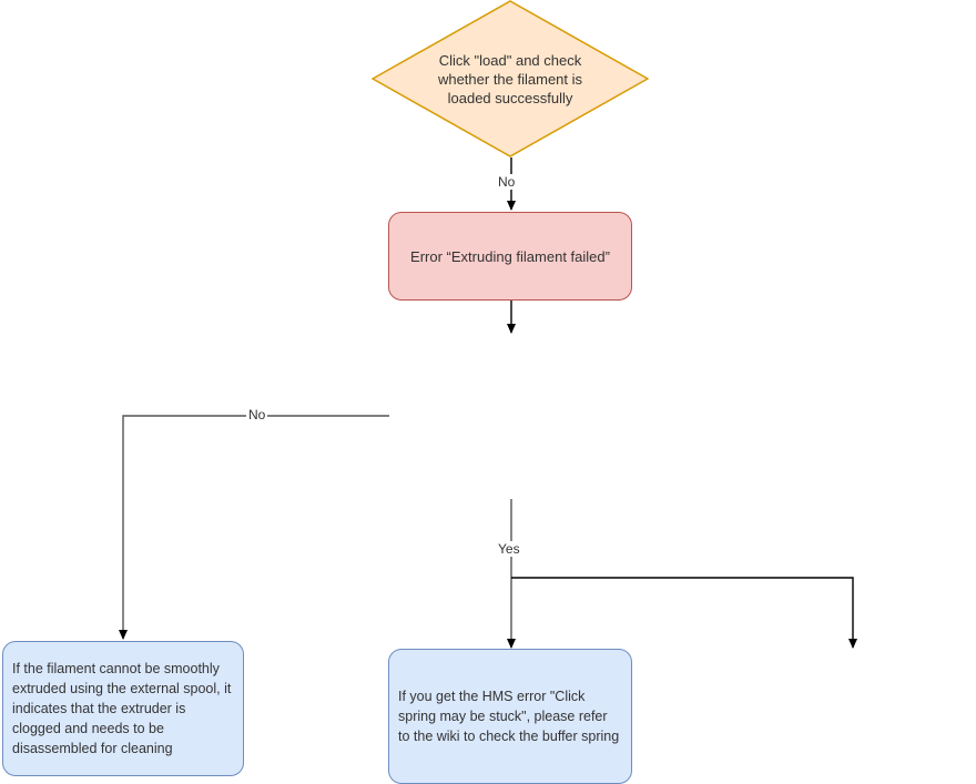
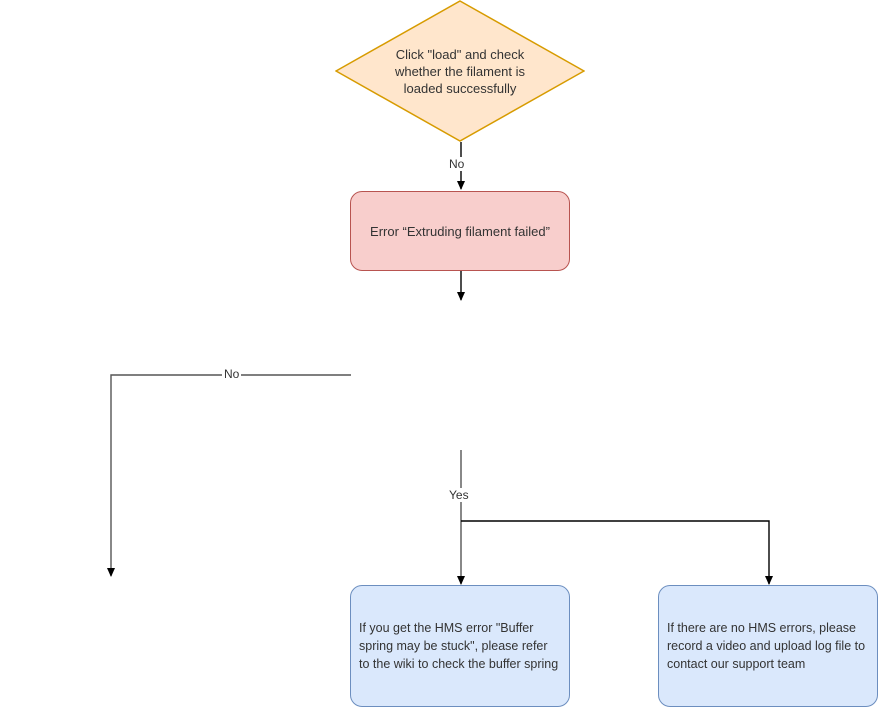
  Click "load" and check
  whether the filament is
  loaded successfully
  Error “Extruding filament failed”
- If the filament cannot be smoothly extruded using the external spool, it indicates that the extruder is clogged and needs to be disassembled for cleaning
- If you get the HMS error "Click spring may be stuck", please refer to the wiki to check the buffer spring
+ If you get the HMS error "Buffer spring may be stuck", please refer to the wiki to check the buffer spring
+ If there are no HMS errors, please record a video and upload log file to contact our support team
  No
  No
  Yes
